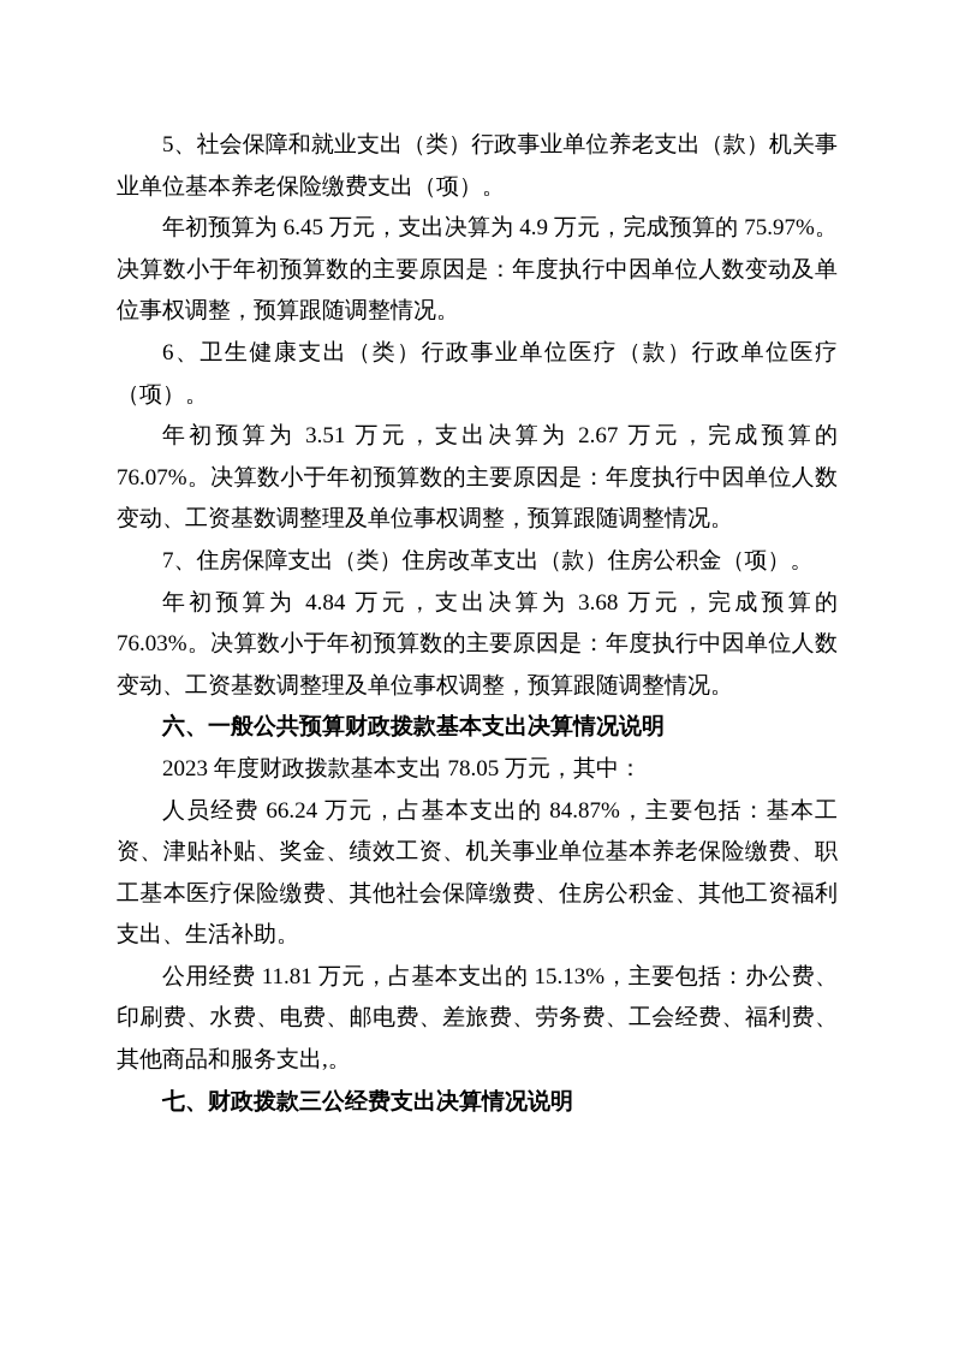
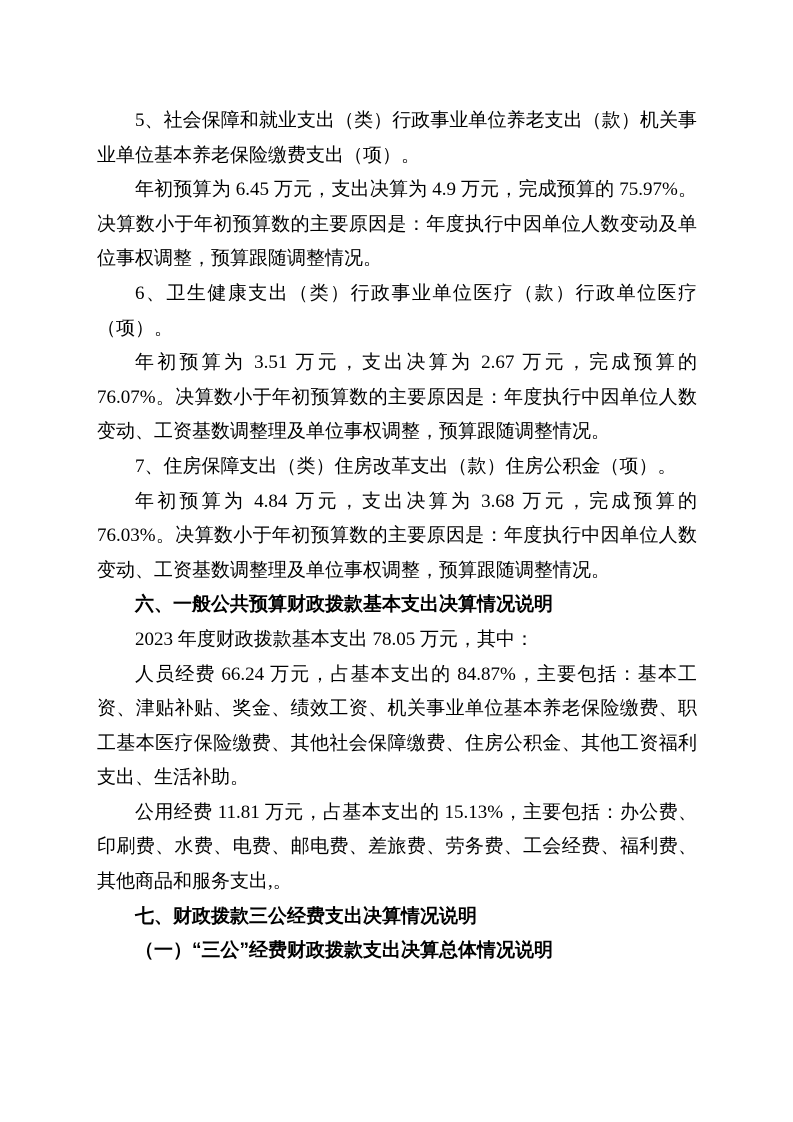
  5、社会保障和就业支出（类）行政事业单位养老支出（款）机关事业单位基本养老保险缴费支出（项）。
  年初预算为 6.45 万元，支出决算为 4.9 万元，完成预算的 75.97%。决算数小于年初预算数的主要原因是：年度执行中因单位人数变动及单位事权调整，预算跟随调整情况。
  6、卫生健康支出（类）行政事业单位医疗（款）行政单位医疗（项）。
  年初预算为 3.51 万元，支出决算为 2.67 万元，完成预算的 76.07%。决算数小于年初预算数的主要原因是：年度执行中因单位人数变动、工资基数调整理及单位事权调整，预算跟随调整情况。
  7、住房保障支出（类）住房改革支出（款）住房公积金（项）。
  年初预算为 4.84 万元，支出决算为 3.68 万元，完成预算的 76.03%。决算数小于年初预算数的主要原因是：年度执行中因单位人数变动、工资基数调整理及单位事权调整，预算跟随调整情况。
  六、一般公共预算财政拨款基本支出决算情况说明
  2023 年度财政拨款基本支出 78.05 万元，其中：
  人员经费 66.24 万元，占基本支出的 84.87%，主要包括：基本工资、津贴补贴、奖金、绩效工资、机关事业单位基本养老保险缴费、职工基本医疗保险缴费、其他社会保障缴费、住房公积金、其他工资福利支出、生活补助。
  公用经费 11.81 万元，占基本支出的 15.13%，主要包括：办公费、印刷费、水费、电费、邮电费、差旅费、劳务费、工会经费、福利费、其他商品和服务支出,。
  七、财政拨款三公经费支出决算情况说明
+ （一）“三公”经费财政拨款支出决算总体情况说明
